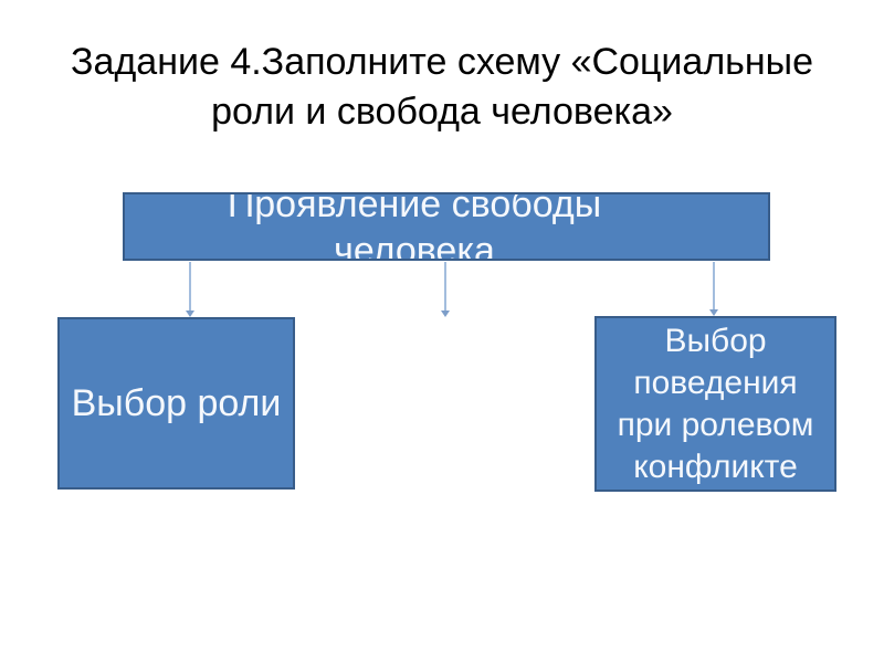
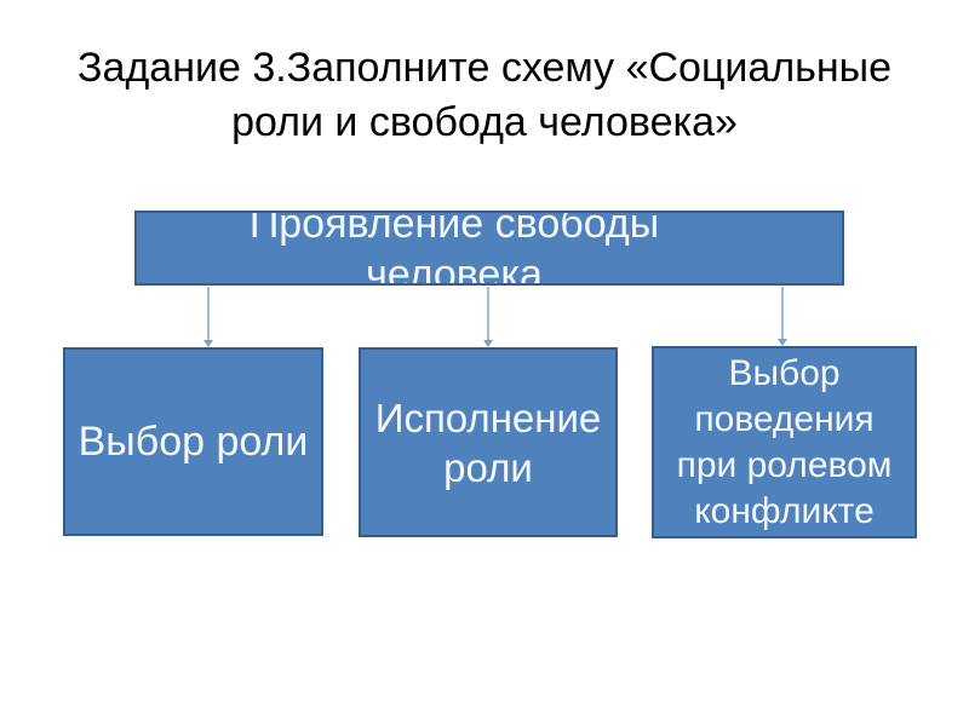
- Задание 4.Заполните схему «Социальные
+ Задание 3.Заполните схему «Социальные
  роли и свобода человека»
  Проявление свободы человека
  Выбор роли
+ Исполнение роли
  Выбор поведения при ролевом конфликте
